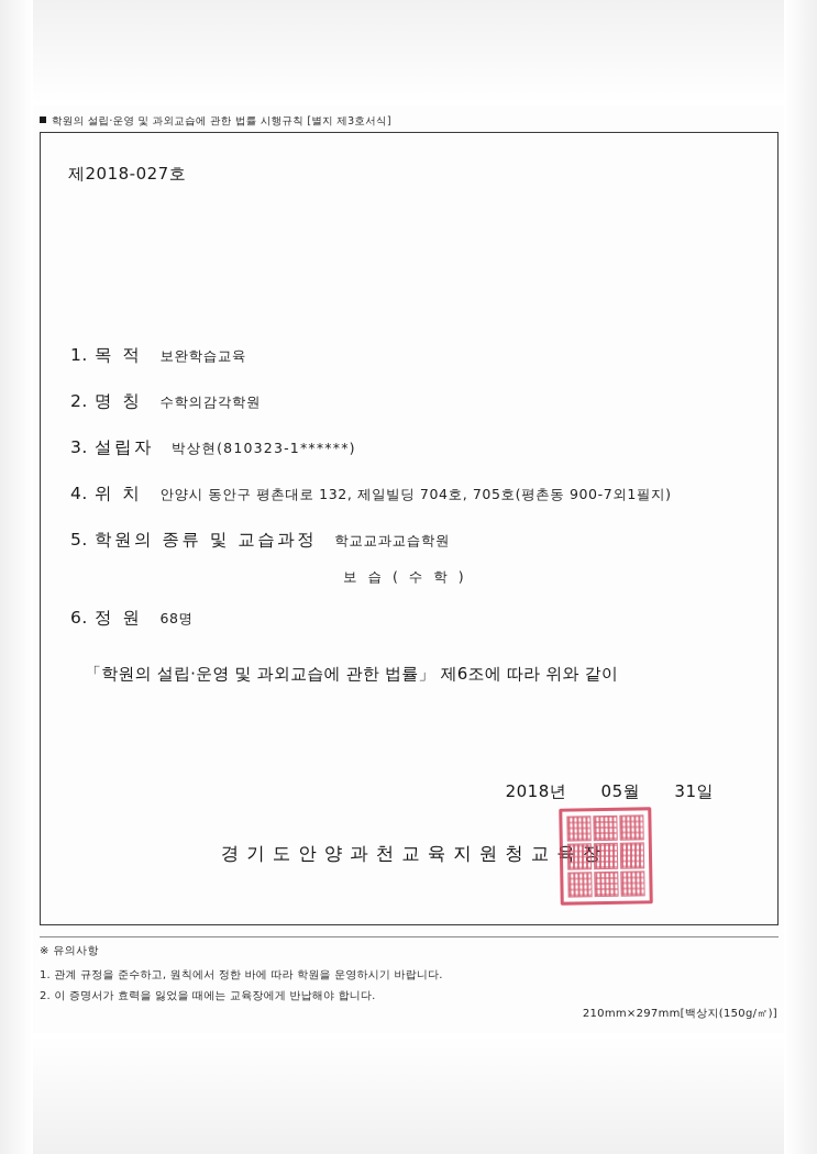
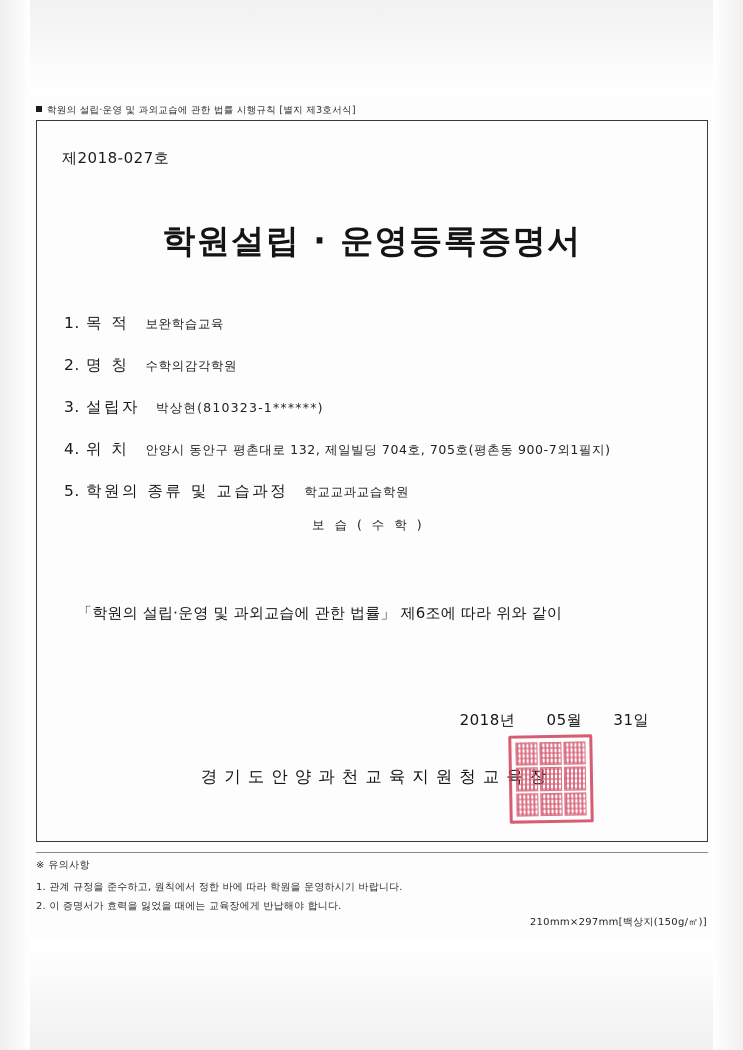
  학원의 설립·운영 및 과외교습에 관한 법률 시행규칙 [별지 제3호서식]
  제2018-027호
+ 학원설립 · 운영등록증명서
  1.
  목 적
  보완학습교육
  2.
  명 칭
  수학의감각학원
  3.
  설립자
  박상현(810323-1******)
  4.
  위 치
  안양시 동안구 평촌대로 132, 제일빌딩 704호, 705호(평촌동 900-7외1필지)
  5.
  학원의 종류 및 교습과정
  학교교과교습학원
  보 습 ( 수 학 )
- 6.
- 정 원
- 68명
  「학원의 설립·운영 및 과외교습에 관한 법률」 제6조에 따라 위와 같이
  2018년 05월 31일
  경기도안양과천교육지원청교육장
  ※ 유의사항
  1. 관계 규정을 준수하고, 원칙에서 정한 바에 따라 학원을 운영하시기 바랍니다.
  2. 이 증명서가 효력을 잃었을 때에는 교육장에게 반납해야 합니다.
  210mm×297mm[백상지(150g/㎡)]
